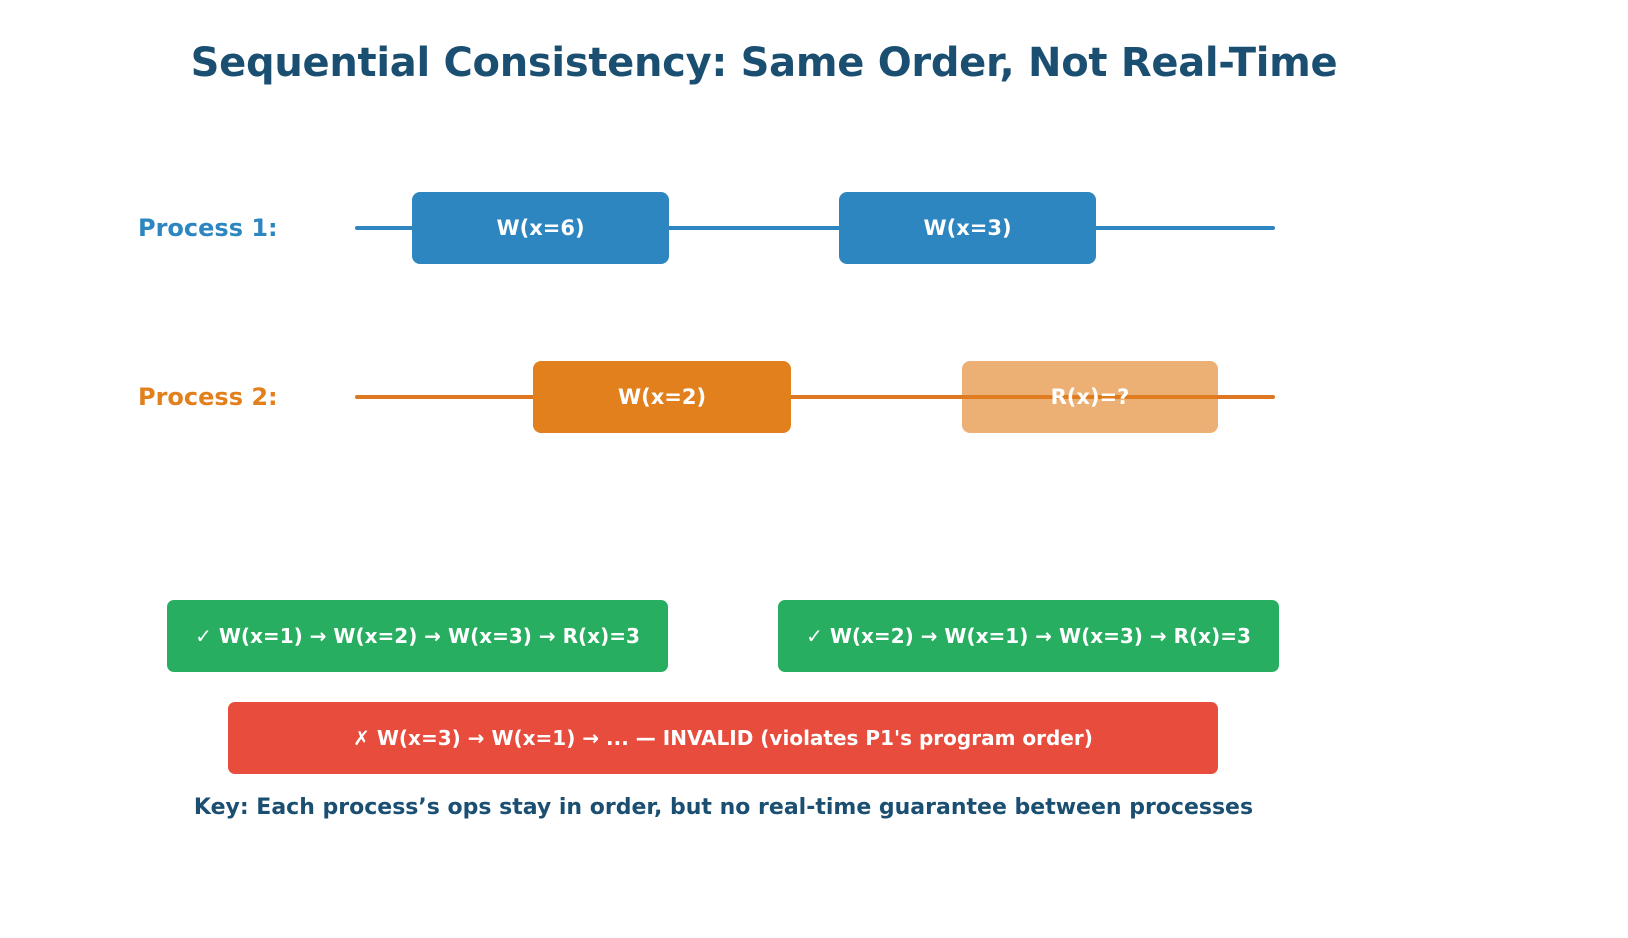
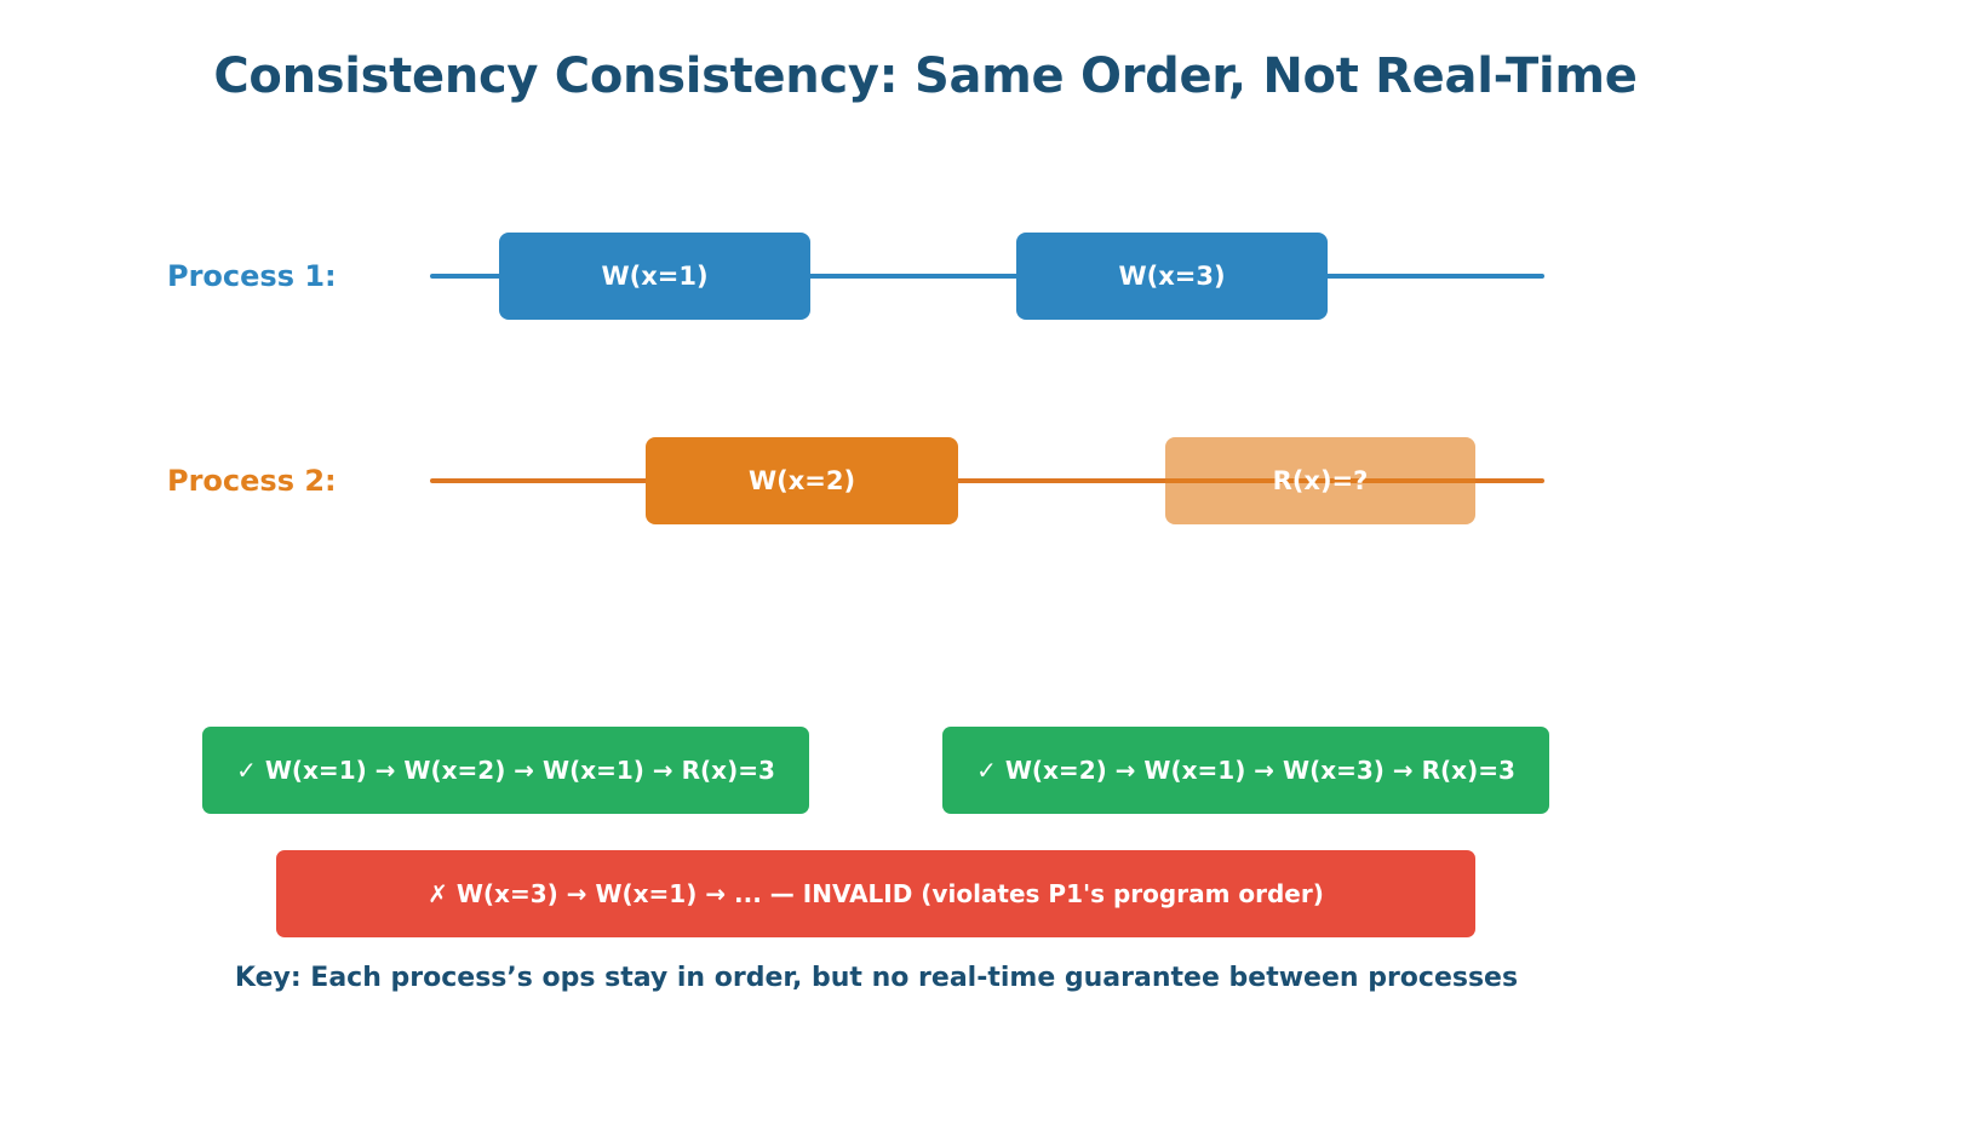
- Sequential Consistency: Same Order, Not Real-Time
+ Consistency Consistency: Same Order, Not Real-Time
  Process 1:
- W(x=6)
+ W(x=1)
  W(x=3)
  Process 2:
  W(x=2)
  R(x)=?
- ✓ W(x=1) → W(x=2) → W(x=3) → R(x)=3
+ ✓ W(x=1) → W(x=2) → W(x=1) → R(x)=3
  ✓ W(x=2) → W(x=1) → W(x=3) → R(x)=3
  ✗ W(x=3) → W(x=1) → ... — INVALID (violates P1's program order)
  Key: Each process’s ops stay in order, but no real-time guarantee between processes
